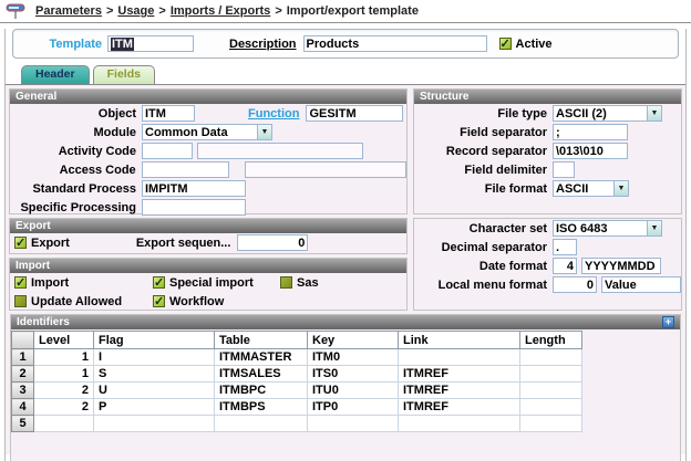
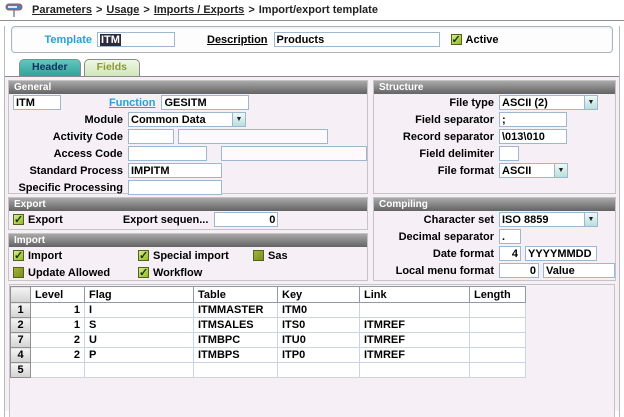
  Parameters > Usage > Imports / Exports > Import/export template
  Template
  ITM
  Description
  Products
  Active
  Header
  Fields
  General
- Object
  ITM
  Function
  GESITM
  Module
  Common Data
  Activity Code
  Access Code
  Standard Process
  IMPITM
  Specific Processing
  Export
  Export
  Export sequen...
  0
  Import
  Import
  Special import
  Sas
  Update Allowed
  Workflow
  Structure
  File type
  ASCII (2)
  Field separator
  ;
  Record separator
  \013\010
  Field delimiter
  File format
  ASCII
+ Compiling
  Character set
- ISO 6483
+ ISO 8859
  Decimal separator
  .
  Date format
  4
  YYYYMMDD
  Local menu format
  0
  Value
- Identifiers
- +
  	Level	Flag	Table	Key	Link	Length
  1	1	I	ITMMASTER	ITM0
  2	1	S	ITMSALES	ITS0	ITMREF
- 3	2	U	ITMBPC	ITU0	ITMREF
+ 7	2	U	ITMBPC	ITU0	ITMREF
  4	2	P	ITMBPS	ITP0	ITMREF
  5
